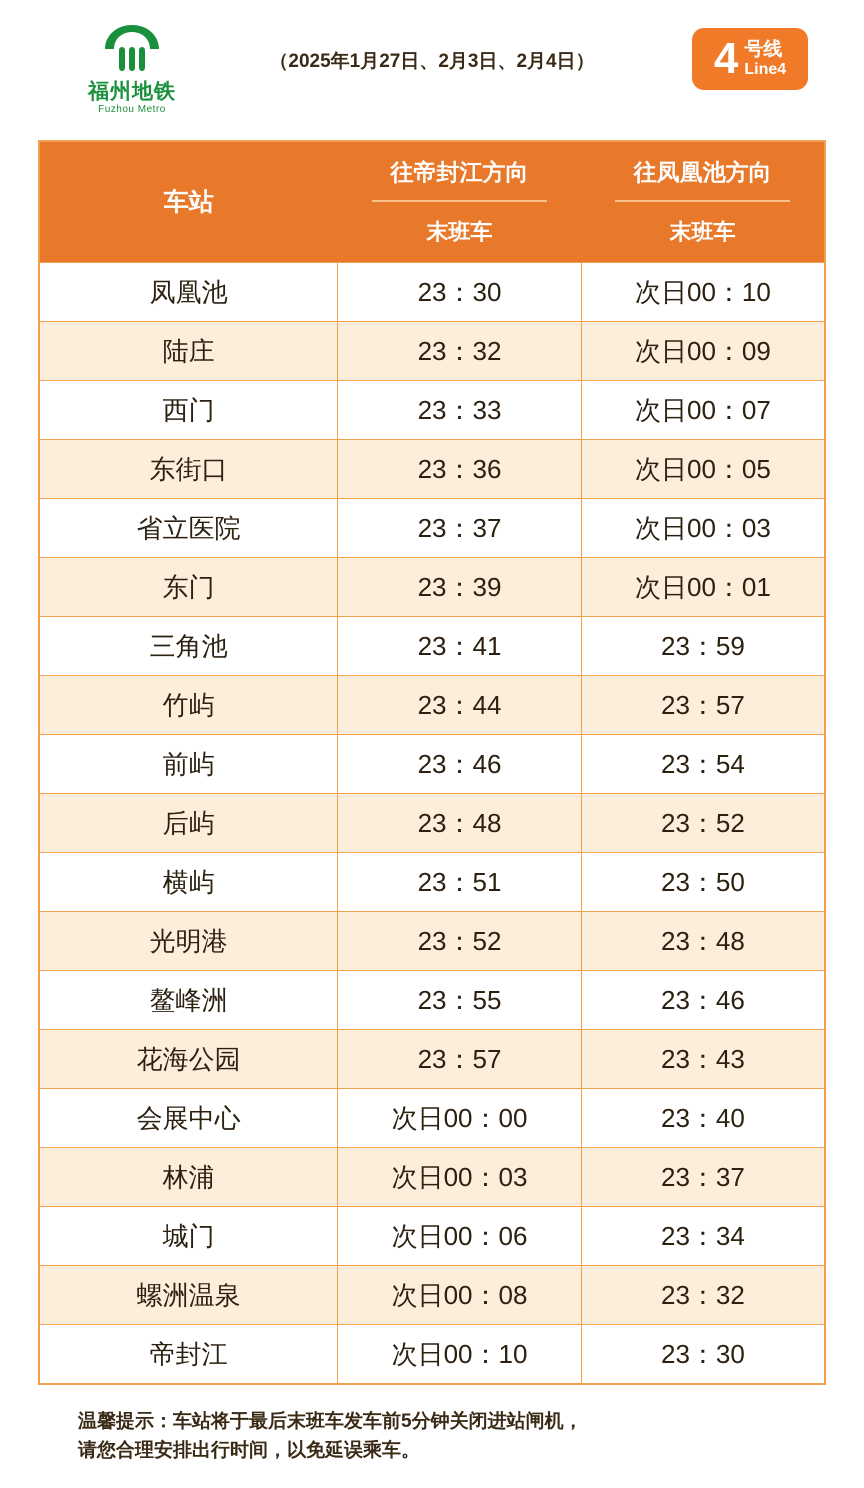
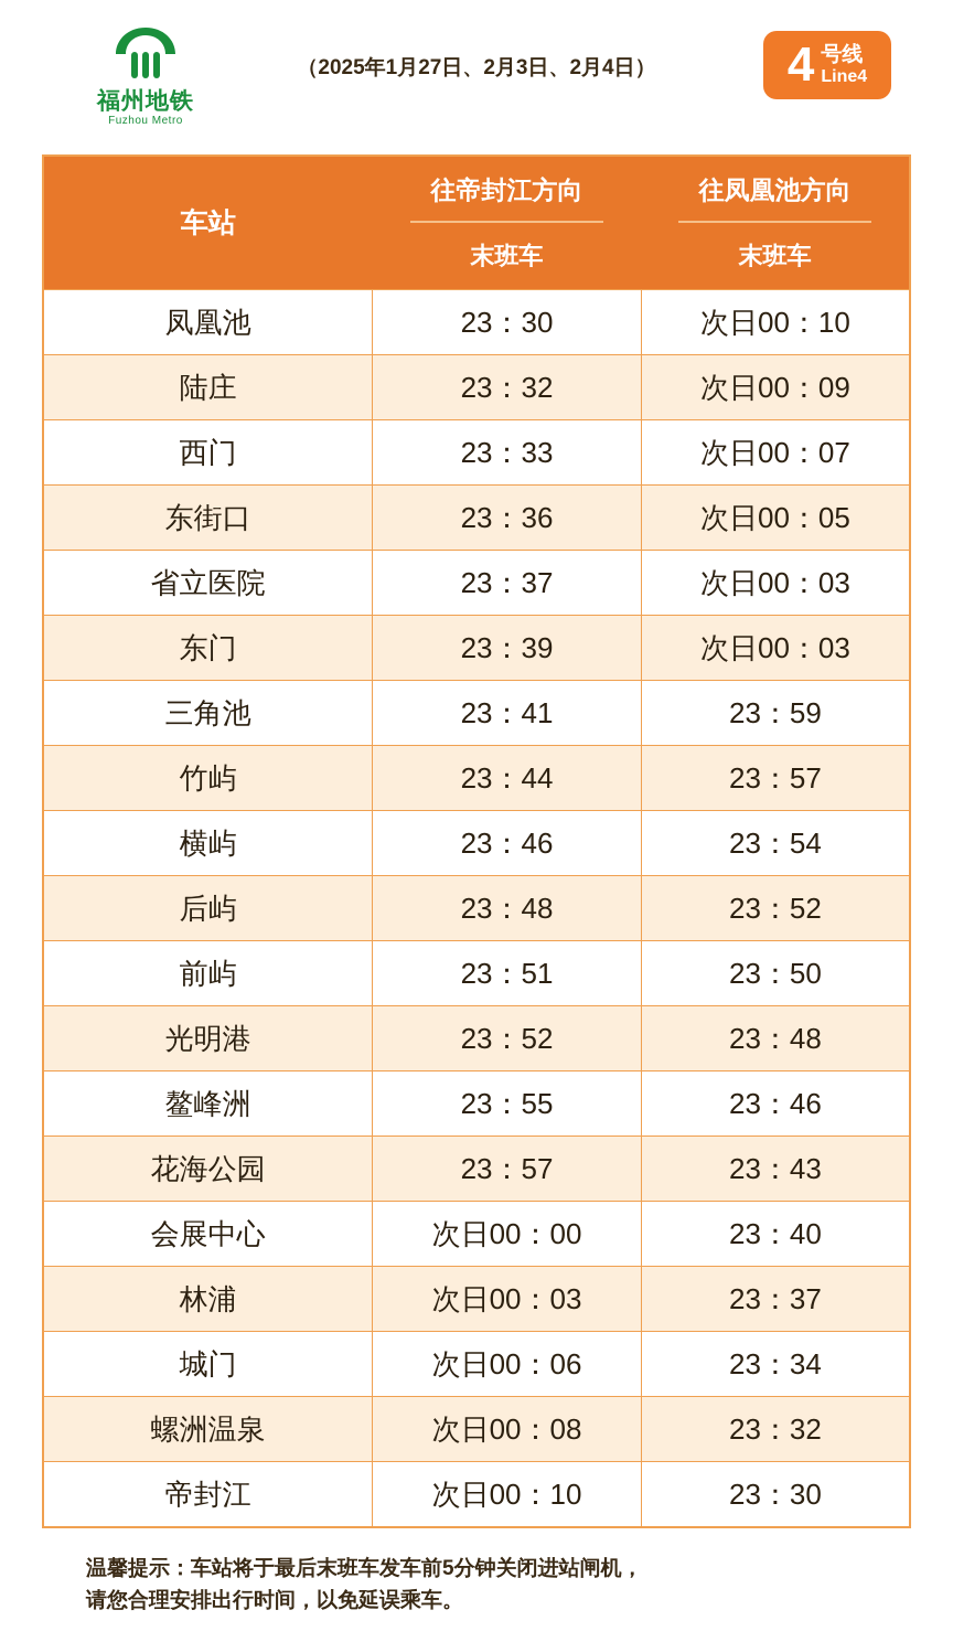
  福州地铁
  Fuzhou Metro
  （2025年1月27日、2月3日、2月4日）
  4
  号线
  Line4
  车站	往帝封江方向	往凤凰池方向
  末班车	末班车
  凤凰池	23：30	次日00：10
  陆庄	23：32	次日00：09
  西门	23：33	次日00：07
  东街口	23：36	次日00：05
  省立医院	23：37	次日00：03
- 东门	23：39	次日00：01
+ 东门	23：39	次日00：03
  三角池	23：41	23：59
  竹屿	23：44	23：57
- 前屿	23：46	23：54
+ 横屿	23：46	23：54
  后屿	23：48	23：52
- 横屿	23：51	23：50
+ 前屿	23：51	23：50
  光明港	23：52	23：48
  鳌峰洲	23：55	23：46
  花海公园	23：57	23：43
  会展中心	次日00：00	23：40
  林浦	次日00：03	23：37
  城门	次日00：06	23：34
  螺洲温泉	次日00：08	23：32
  帝封江	次日00：10	23：30
  温馨提示：车站将于最后末班车发车前5分钟关闭进站闸机，
  请您合理安排出行时间，以免延误乘车。
